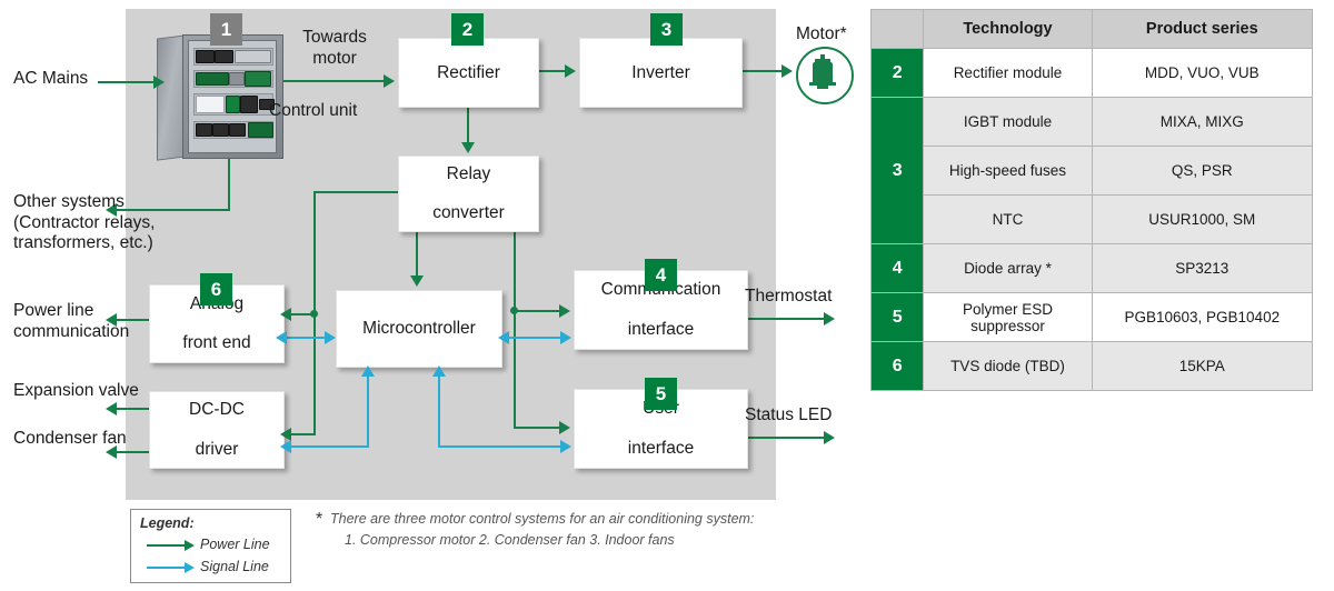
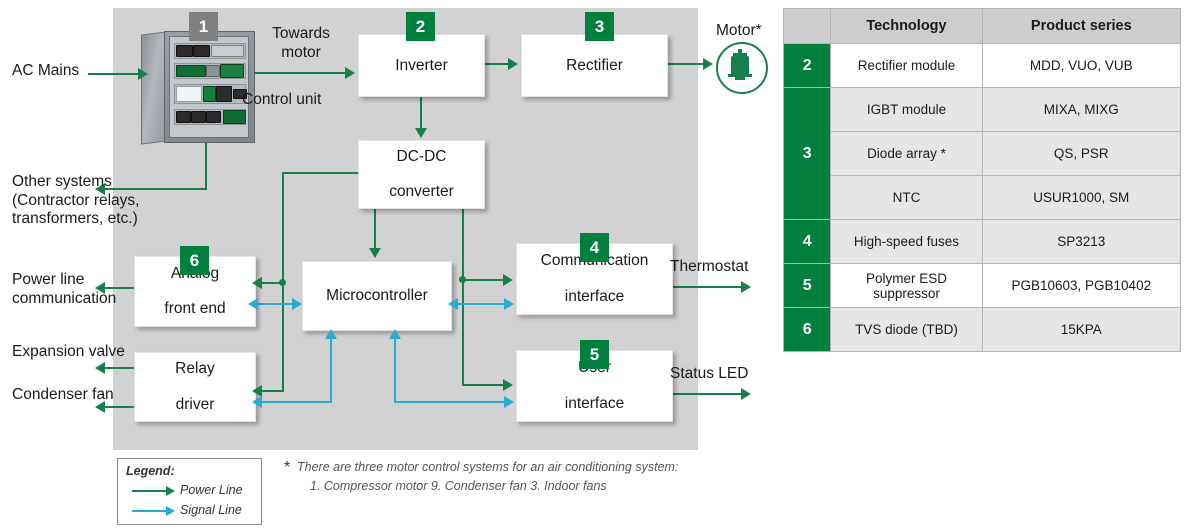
  1
  Control unit
- Rectifier
+ Inverter
  2
- Inverter
+ Rectifier
  3
- Relay
+ DC-DC
  converter
  Microcontroller
  front end
  6
- DC-DC
+ Relay
  driver
  interface
  4
  interface
  5
  Motor*
  AC Mains
  Towards
  motor
  Other systems
  (Contractor relays,
  transformers, etc.)
  Power line
  communication
  Expansion valve
  Condenser fan
  Thermostat
  Status LED
  Legend:
  Power Line
  Signal Line
  *
  There are three motor control systems for an air conditioning system:
- 1. Compressor motor 2. Condenser fan 3. Indoor fans
+ 1. Compressor motor 9. Condenser fan 3. Indoor fans
  	Technology	Product series
  2	Rectifier module	MDD, VUO, VUB
  3	IGBT module	MIXA, MIXG
- High-speed fuses	QS, PSR
+ Diode array *	QS, PSR
  NTC	USUR1000, SM
- 4	Diode array *	SP3213
+ 4	High-speed fuses	SP3213
  5	Polymer ESD suppressor	PGB10603, PGB10402
  6	TVS diode (TBD)	15KPA
